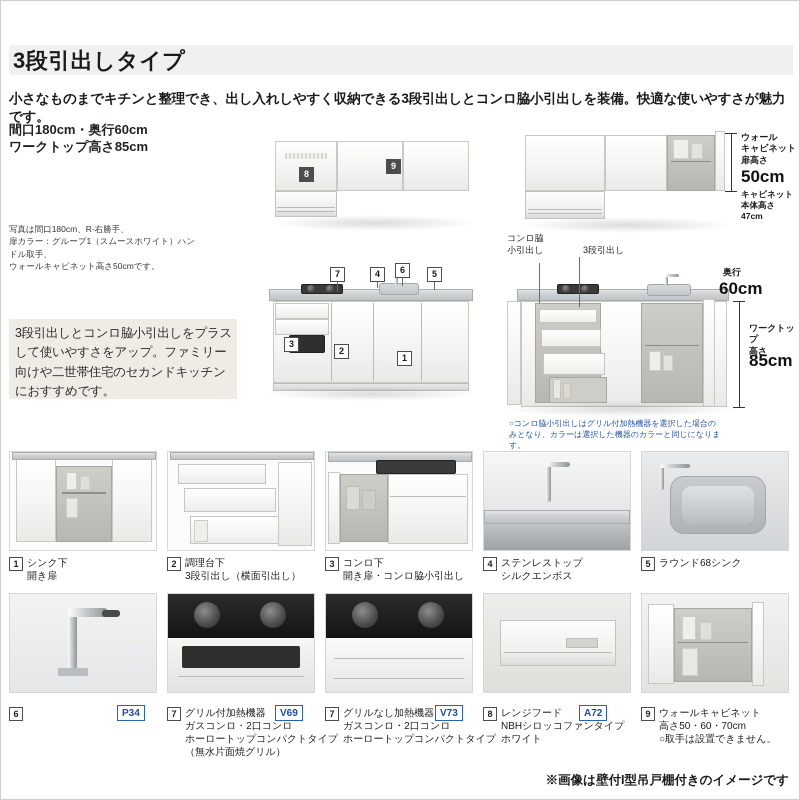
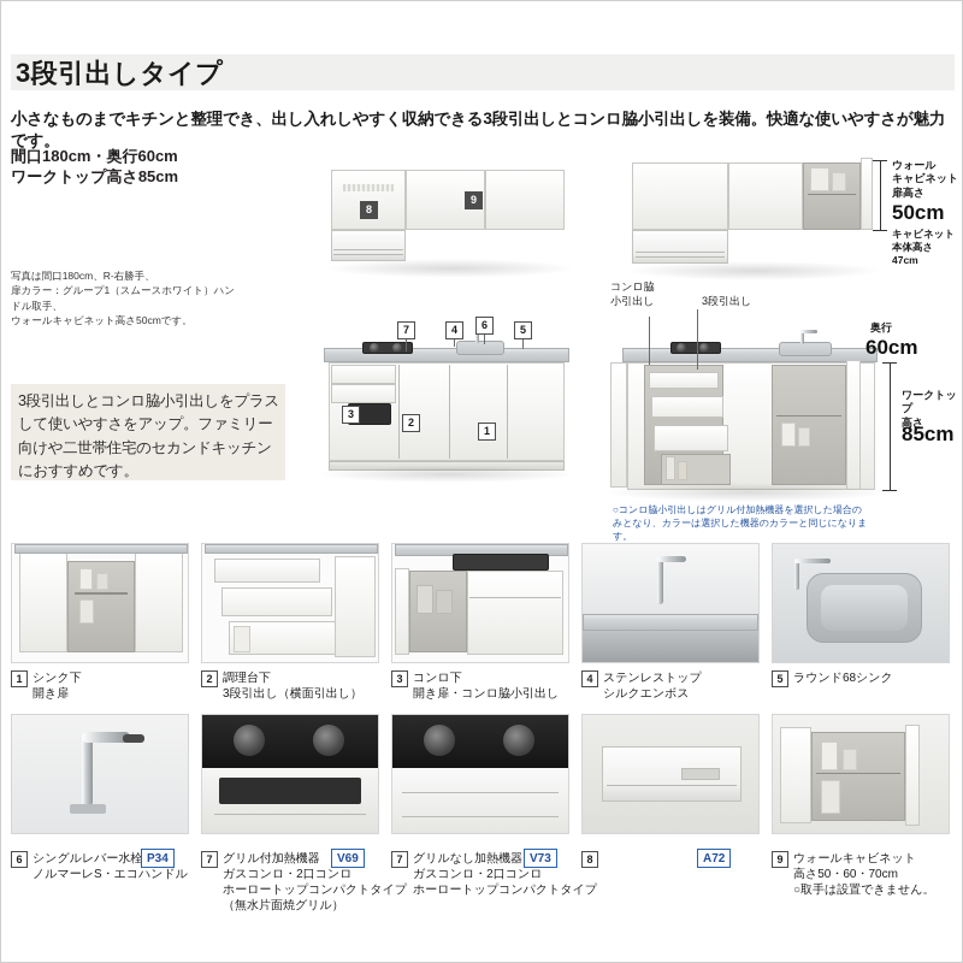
  3段引出しタイプ
  小さなものまでキチンと整理でき、出し入れしやすく収納できる3段引出しとコンロ脇小引出しを装備。快適な使いやすさが魅力です。
  間口180cm・奥行60cm
  ワークトップ高さ85cm
  写真は間口180cm、R-右勝手、
  扉カラー：グループ1（スムースホワイト）ハンドル取手、
  ウォールキャビネット高さ50cmです。
  3段引出しとコンロ脇小引出しをプラスして使いやすさをアップ。ファミリー向けや二世帯住宅のセカンドキッチンにおすすめです。
  8
  9
  ウォール
  キャビネット
  扉高さ
  50cm
  キャビネット
  本体高さ 47cm
  7
  4
  6
  5
  3
  2
  1
  コンロ脇
  小引出し
  3段引出し
  奥行
  60cm
  ワークトップ
  高さ
  85cm
  ○コンロ脇小引出しはグリル付加熱機器を選択した場合のみとなり、カラーは選択した機器のカラーと同じになります。
  1
  シンク下
  開き扉
  2
  調理台下
  3段引出し（横面引出し）
  3
  コンロ下
  開き扉・コンロ脇小引出し
  4
  ステンレストップ
  シルクエンボス
  5
  ラウンド68シンク
  6
+ シングルレバー水栓
+ ノルマーレS・エコハンドル
  P34
  7
  グリル付加熱機器
  ガスコンロ・2口コンロ
  ホーロートップコンパクトタイプ
  （無水片面焼グリル）
  V69
  7
  グリルなし加熱機器
  ガスコンロ・2口コンロ
  ホーロートップコンパクトタイプ
  V73
  8
- レンジフード
- NBHシロッコファンタイプ
- ホワイト
  A72
  9
  ウォールキャビネット
  高さ50・60・70cm
  ○取手は設置できません。
- ※画像は壁付I型吊戸棚付きのイメージです
